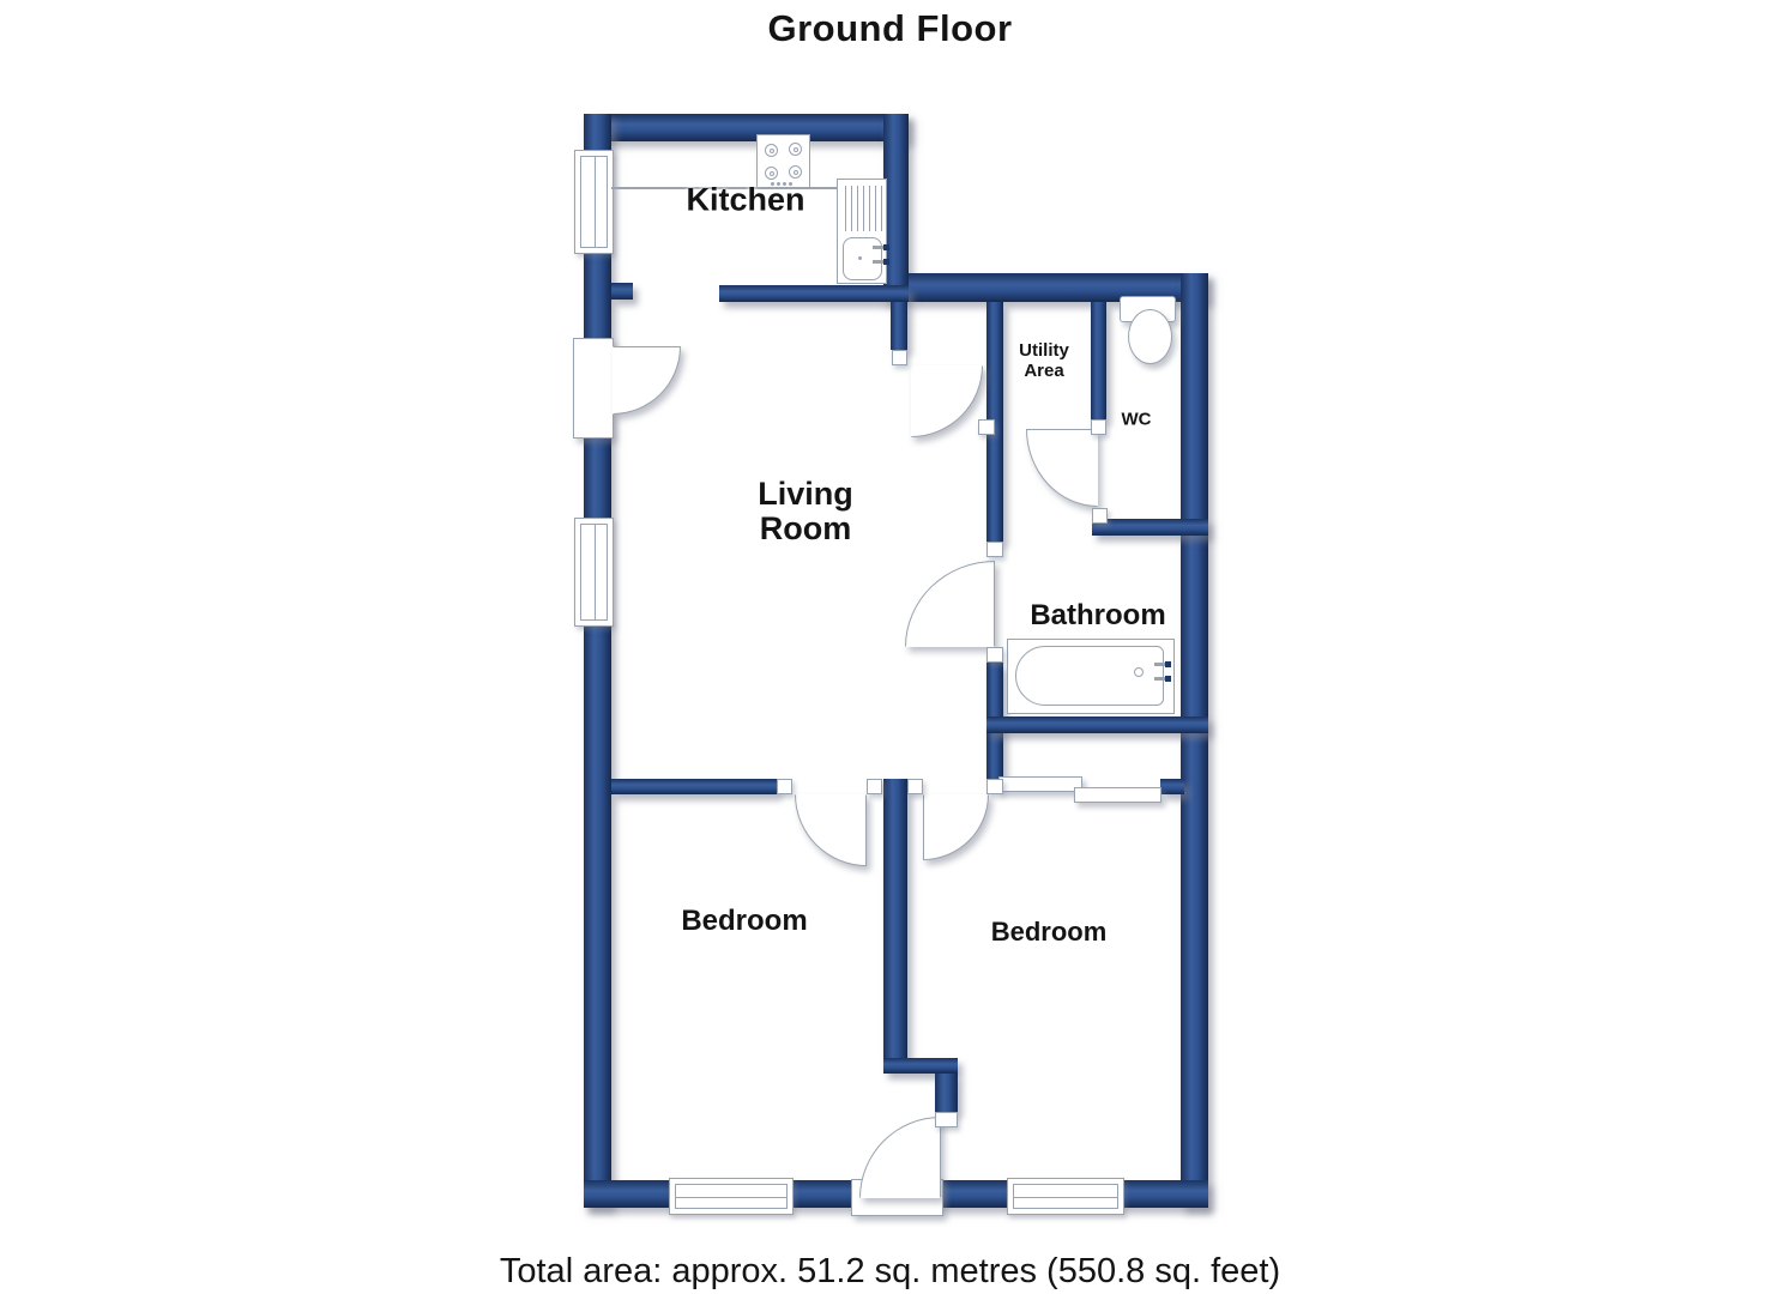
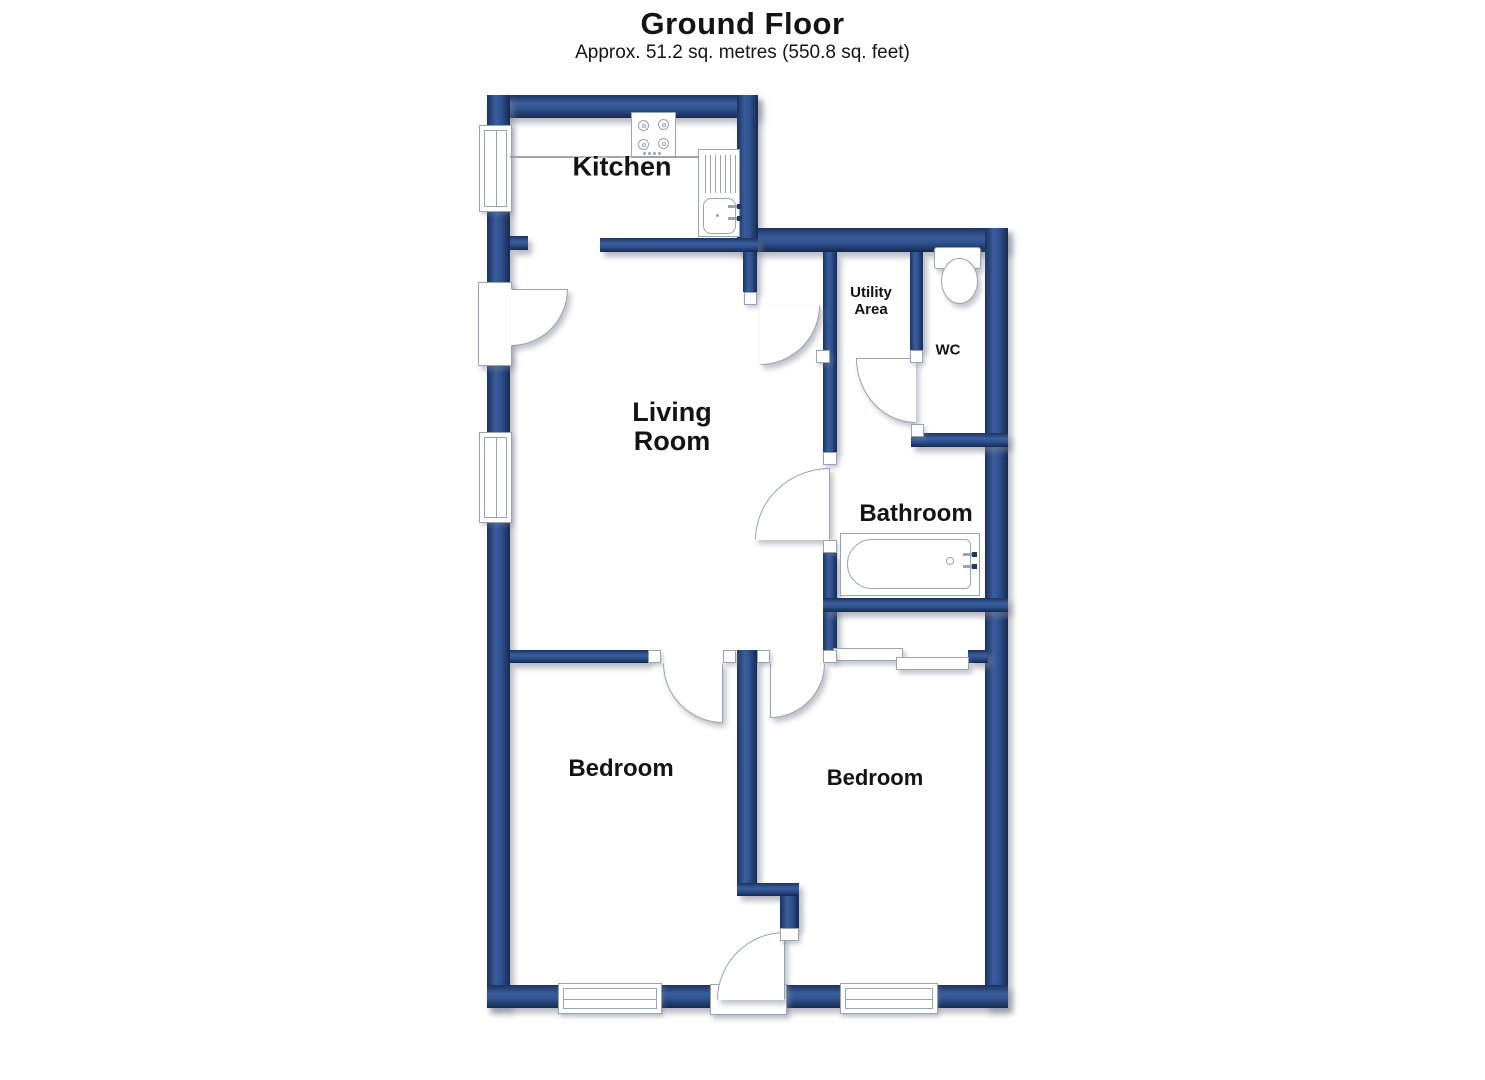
  Ground Floor
+ Approx. 51.2 sq. metres (550.8 sq. feet)
  Kitchen
  Living
  Room
  Utility
  Area
  WC
  Bathroom
  Bedroom
  Bedroom
- Total area: approx. 51.2 sq. metres (550.8 sq. feet)
